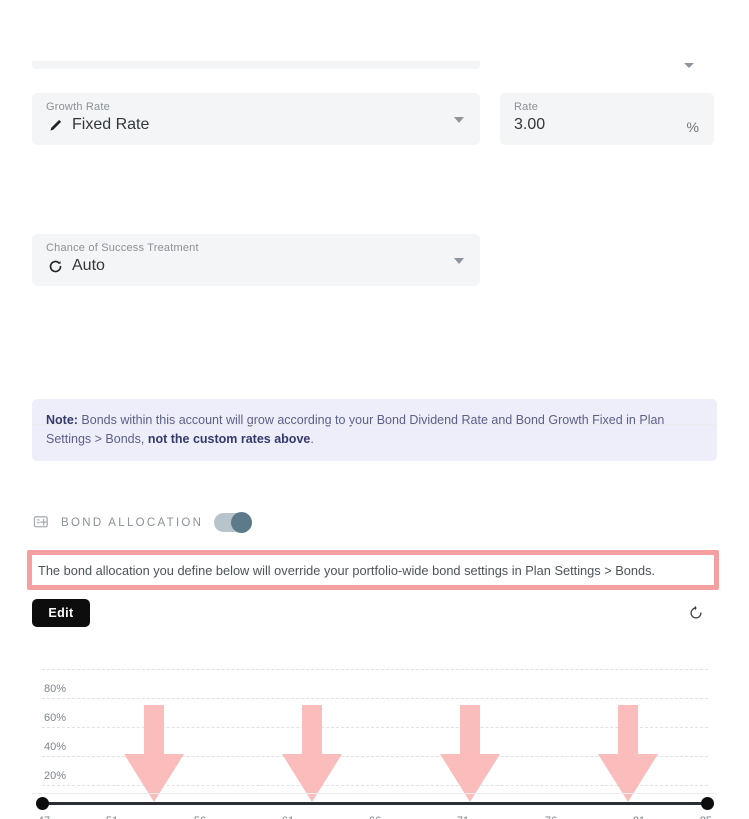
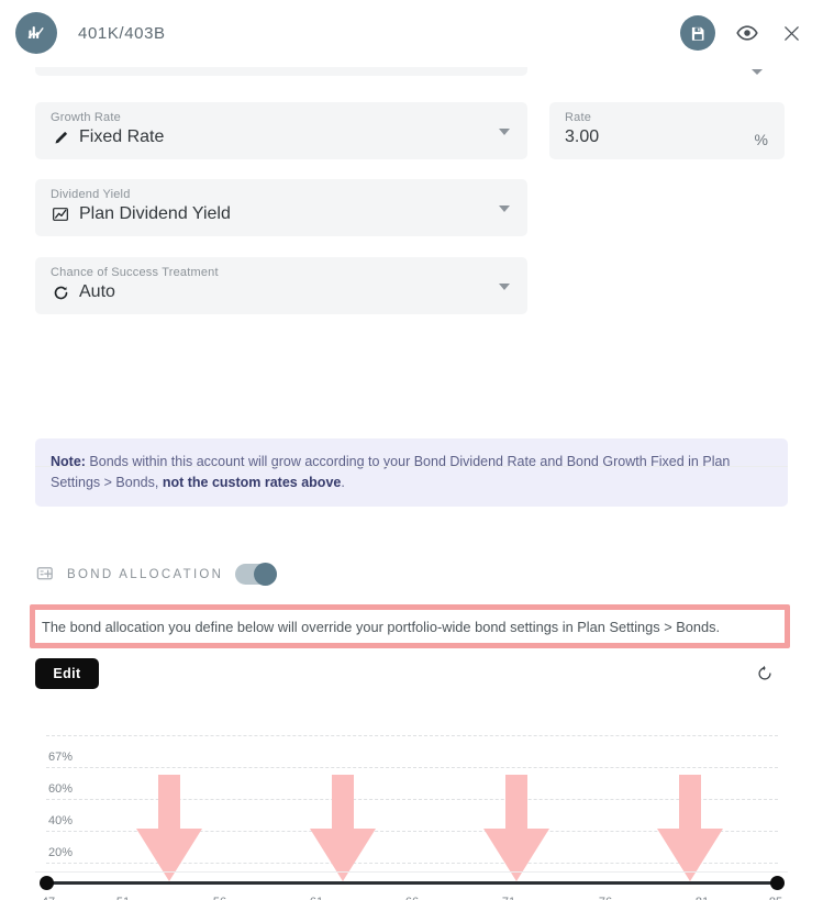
+ 401K/403B
  Growth Rate
  Fixed Rate
  Rate
  3.00
  %
+ Dividend Yield
+ Plan Dividend Yield
  Chance of Success Treatment
  Auto
  Note: Bonds within this account will grow according to your Bond Dividend Rate and Bond Growth Fixed in Plan Settings > Bonds, not the custom rates above.
  BOND ALLOCATION
  The bond allocation you define below will override your portfolio-wide bond settings in Plan Settings > Bonds.
  Edit
- 80%
+ 67%
  60%
  40%
  20%
